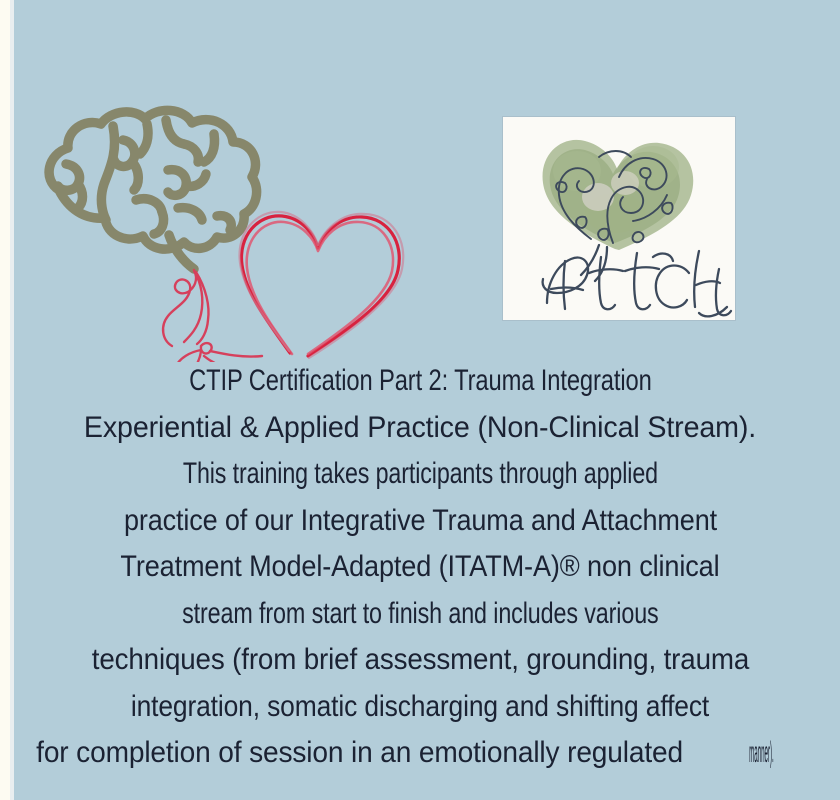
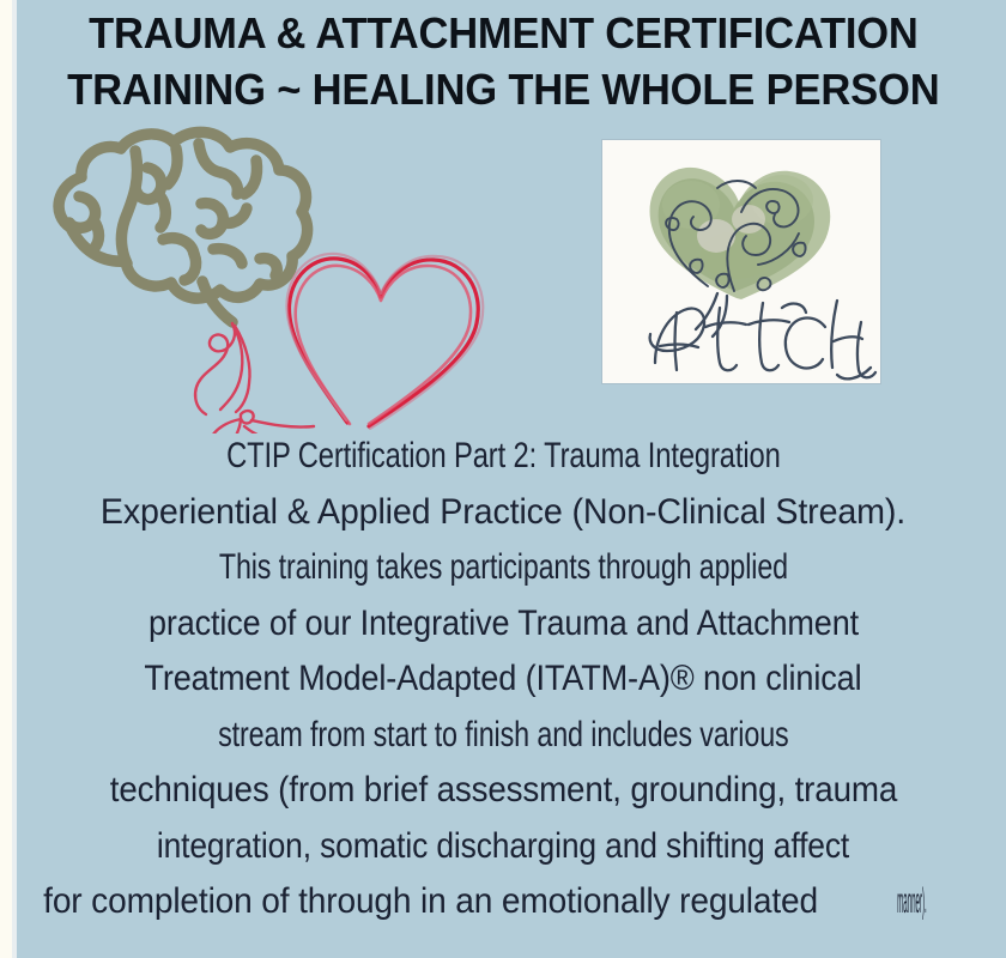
+ TRAUMA & ATTACHMENT CERTIFICATION TRAINING ~ HEALING THE WHOLE PERSON
- CTIP Certification Part 2: Trauma Integration Experiential & Applied Practice (Non-Clinical Stream). This training takes participants through applied practice of our Integrative Trauma and Attachment Treatment Model-Adapted (ITATM-A)® non clinical stream from start to finish and includes various techniques (from brief assessment, grounding, trauma integration, somatic discharging and shifting affect for completion of session in an emotionally regulated manner).
+ CTIP Certification Part 2: Trauma Integration Experiential & Applied Practice (Non-Clinical Stream). This training takes participants through applied practice of our Integrative Trauma and Attachment Treatment Model-Adapted (ITATM-A)® non clinical stream from start to finish and includes various techniques (from brief assessment, grounding, trauma integration, somatic discharging and shifting affect for completion of through in an emotionally regulated manner).
